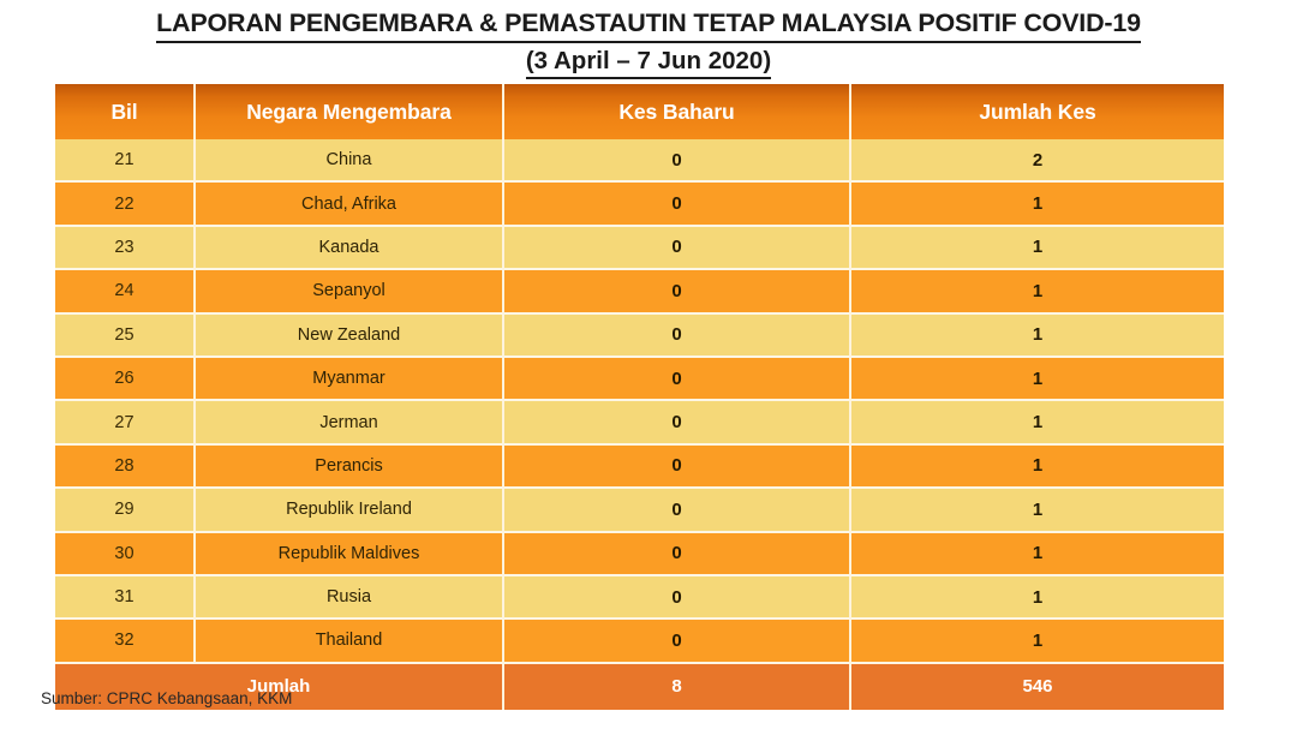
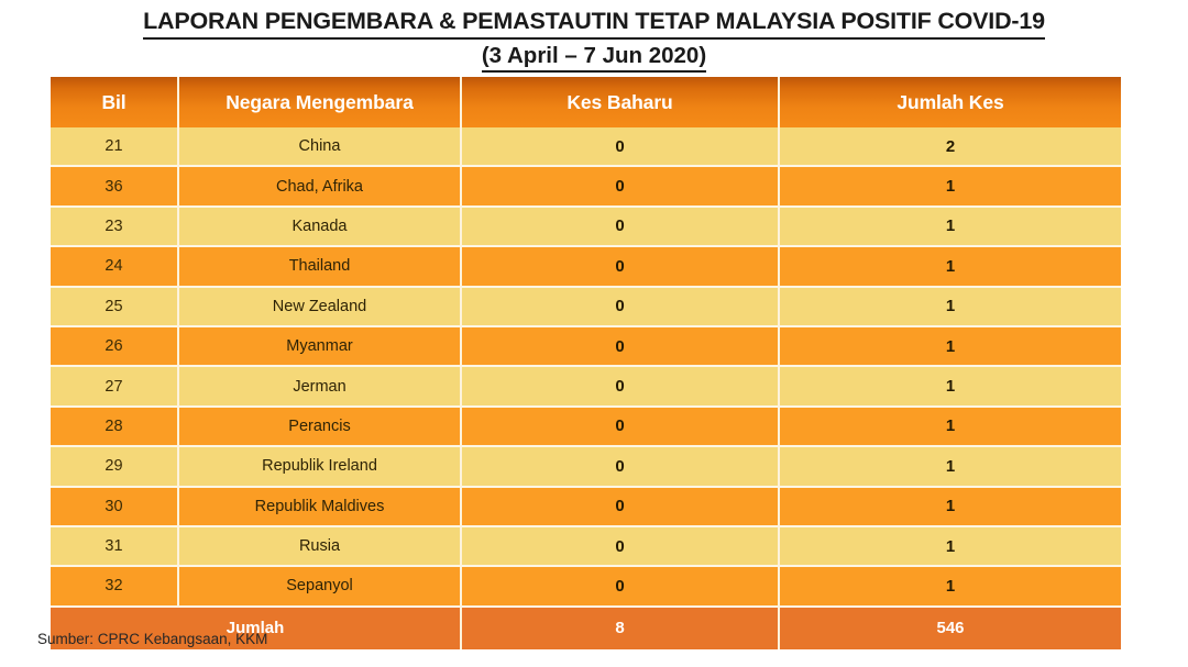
  LAPORAN PENGEMBARA & PEMASTAUTIN TETAP MALAYSIA POSITIF COVID-19
  (3 April – 7 Jun 2020)
  Bil	Negara Mengembara	Kes Baharu	Jumlah Kes
  21	China	0	2
- 22	Chad, Afrika	0	1
+ 36	Chad, Afrika	0	1
  23	Kanada	0	1
- 24	Sepanyol	0	1
+ 24	Thailand	0	1
  25	New Zealand	0	1
  26	Myanmar	0	1
  27	Jerman	0	1
  28	Perancis	0	1
  29	Republik Ireland	0	1
  30	Republik Maldives	0	1
  31	Rusia	0	1
- 32	Thailand	0	1
+ 32	Sepanyol	0	1
  Jumlah	8	546
  Sumber: CPRC Kebangsaan, KKM
